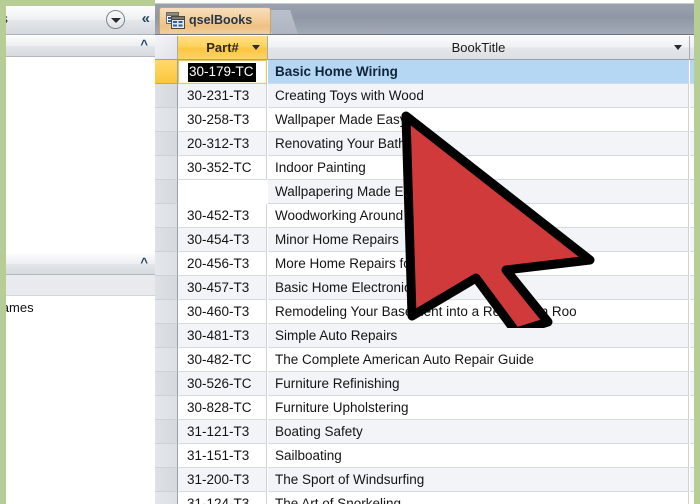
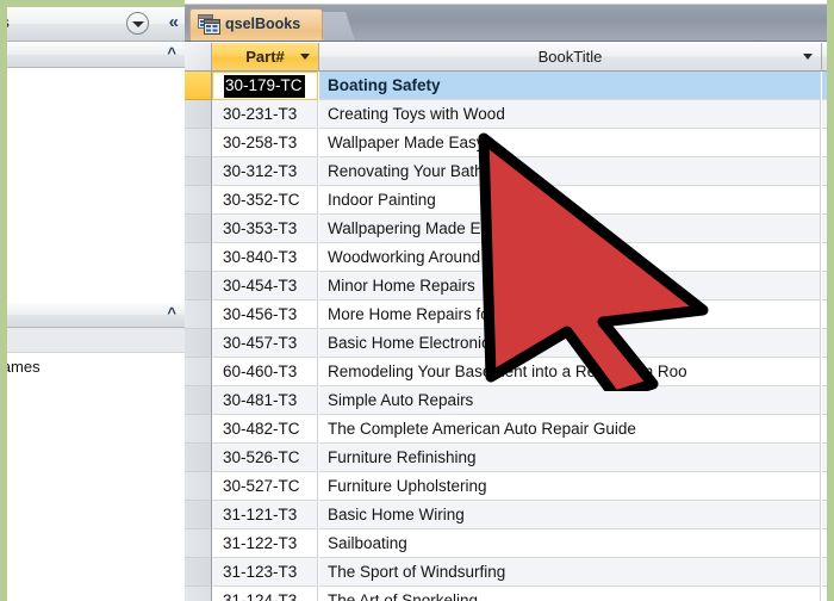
  «
  ^
  ^
  qselBooks
  Part#
  BookTitle
  30-179-TC
- Basic Home Wiring
+ Boating Safety
  30-231-T3
  Creating Toys with Wood
  30-258-T3
  Wallpaper Made Eas
- 20-312-T3
+ 30-312-T3
  Renovating Your Bath
  30-352-TC
  Indoor Painting
+ 30-353-T3
  Wallpapering Made E
- 30-452-T3
+ 30-840-T3
  Woodworking Around
  30-454-T3
  Minor Home Repairs
- 20-456-T3
+ 30-456-T3
  30-457-T3
  Basic Home Electroni
- 30-460-T3
+ 60-460-T3
  Remodeling Your Basnt into a R Roo
  30-481-T3
  Simple Auto Repairs
  30-482-TC
  The Complete American Auto Repair Guide
  30-526-TC
  Furniture Refinishing
- 30-828-TC
+ 30-527-TC
  Furniture Upholstering
  31-121-T3
- Boating Safety
+ Basic Home Wiring
- 31-151-T3
+ 31-122-T3
  Sailboating
- 31-200-T3
+ 31-123-T3
  The Sport of Windsurfing
